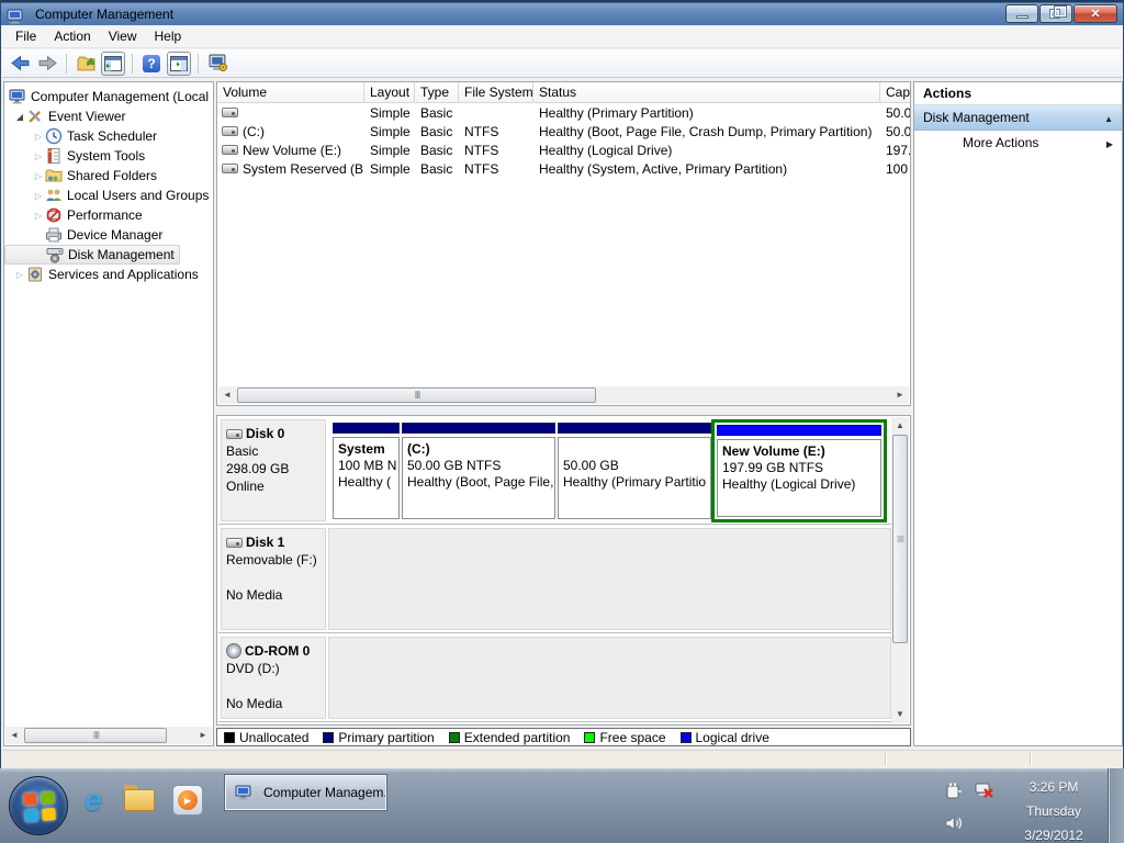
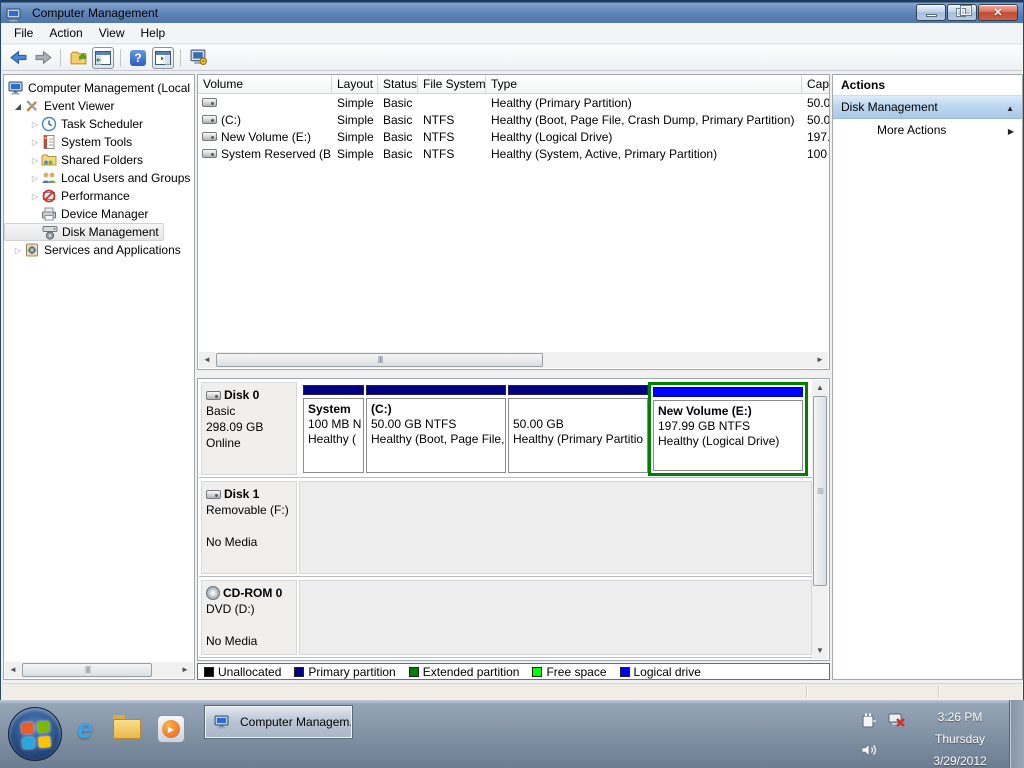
  Computer Management
  File
  Action
  View
  Help
  Computer Management (Local
  Event Viewer
  Task Scheduler
  System Tools
  Shared Folders
  Local Users and Groups
  Performance
  Device Manager
  Disk Management
  Services and Applications
  Volume
  Layout
- Type
+ Status
  File System
- Status
+ Type
  Cap
  Simple
  Basic
  Healthy (Primary Partition)
  50.0
  (C:)
  Simple
  Basic
  NTFS
  Healthy (Boot, Page File, Crash Dump, Primary Partition)
  50.0
  New Volume (E:)
  Simple
  Basic
  NTFS
  Healthy (Logical Drive)
  197.
  System Reserved (B
  Simple
  Basic
  NTFS
  Healthy (System, Active, Primary Partition)
  100
  Disk 0
  Basic
  298.09 GB
  Online
  System
  100 MB N
  Healthy (
  (C:)
  50.00 GB NTFS
  Healthy (Boot, Page File,
  50.00 GB
  Healthy (Primary Partitio
  New Volume (E:)
  197.99 GB NTFS
  Healthy (Logical Drive)
  Disk 1
  Removable (F:)
  No Media
  CD-ROM 0
  DVD (D:)
  No Media
  Unallocated
  Primary partition
  Extended partition
  Free space
  Logical drive
  Actions
  Disk Management
  More Actions
  e
  Computer Managem
  3:26 PM
  Thursday
  3/29/2012
